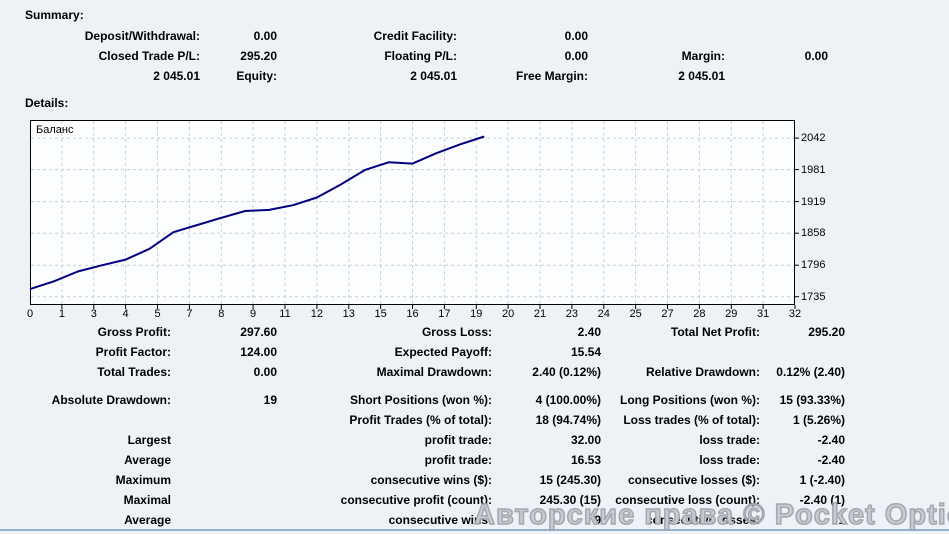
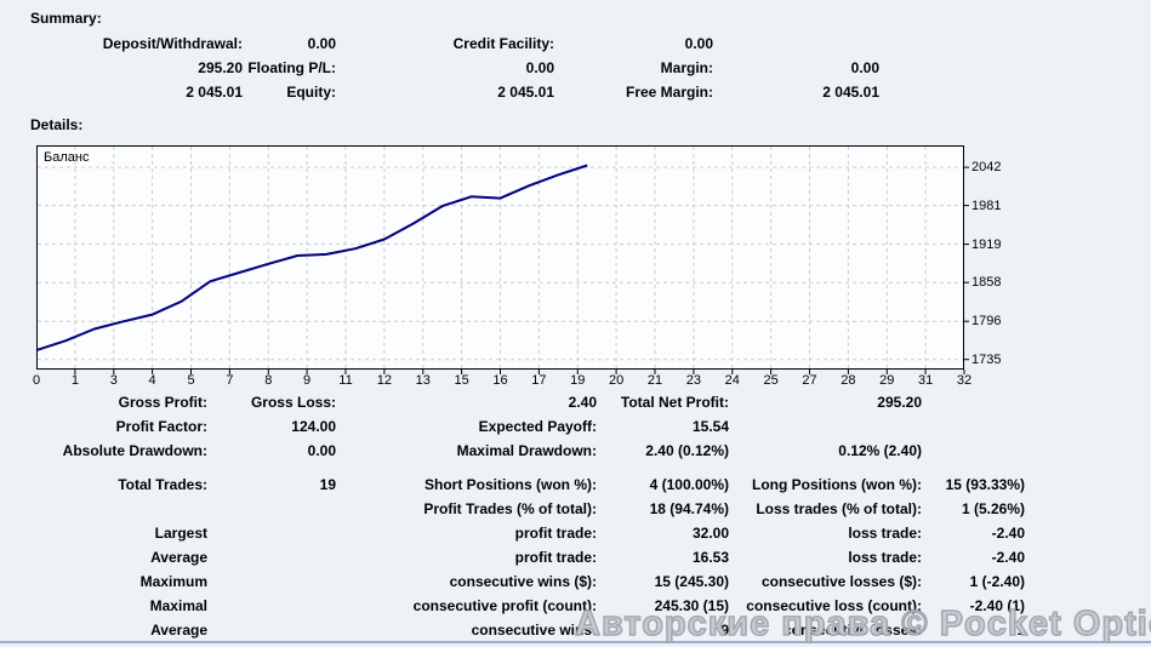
  Summary:
  Deposit/Withdrawal:
  0.00
  Credit Facility:
  0.00
- Closed Trade P/L:
  295.20
  Floating P/L:
  0.00
  Margin:
  0.00
  2 045.01
  Equity:
  2 045.01
  Free Margin:
  2 045.01
  Details:
  Баланс
  2042
  1981
  1919
  1858
  1796
  1735
  0
  1
  3
  4
  5
  7
  8
  9
  11
  12
  13
  15
  16
  17
  19
  20
  21
  23
  24
  25
  27
  28
  29
  31
  32
  Gross Profit:
- 297.60
  Gross Loss:
  2.40
  Total Net Profit:
  295.20
  Profit Factor:
  124.00
  Expected Payoff:
  15.54
- Total Trades:
+ Absolute Drawdown:
  0.00
  Maximal Drawdown:
  2.40 (0.12%)
- Relative Drawdown:
  0.12% (2.40)
- Absolute Drawdown:
+ Total Trades:
  19
  Short Positions (won %):
  4 (100.00%)
  Long Positions (won %):
  15 (93.33%)
  Profit Trades (% of total):
  18 (94.74%)
  Loss trades (% of total):
  1 (5.26%)
  Largest
  profit trade:
  32.00
  loss trade:
  -2.40
  Average
  profit trade:
  16.53
  loss trade:
  -2.40
  Maximum
  consecutive wins ($):
  15 (245.30)
  consecutive losses ($):
  1 (-2.40)
  Maximal
  consecutive profit (count):
  245.30 (15)
  consecutive loss (count):
  -2.40 (1)
  Average
  consecutive wins:
  9
  consecutive losses:
  1
  Авторские права © Pocket Opti
